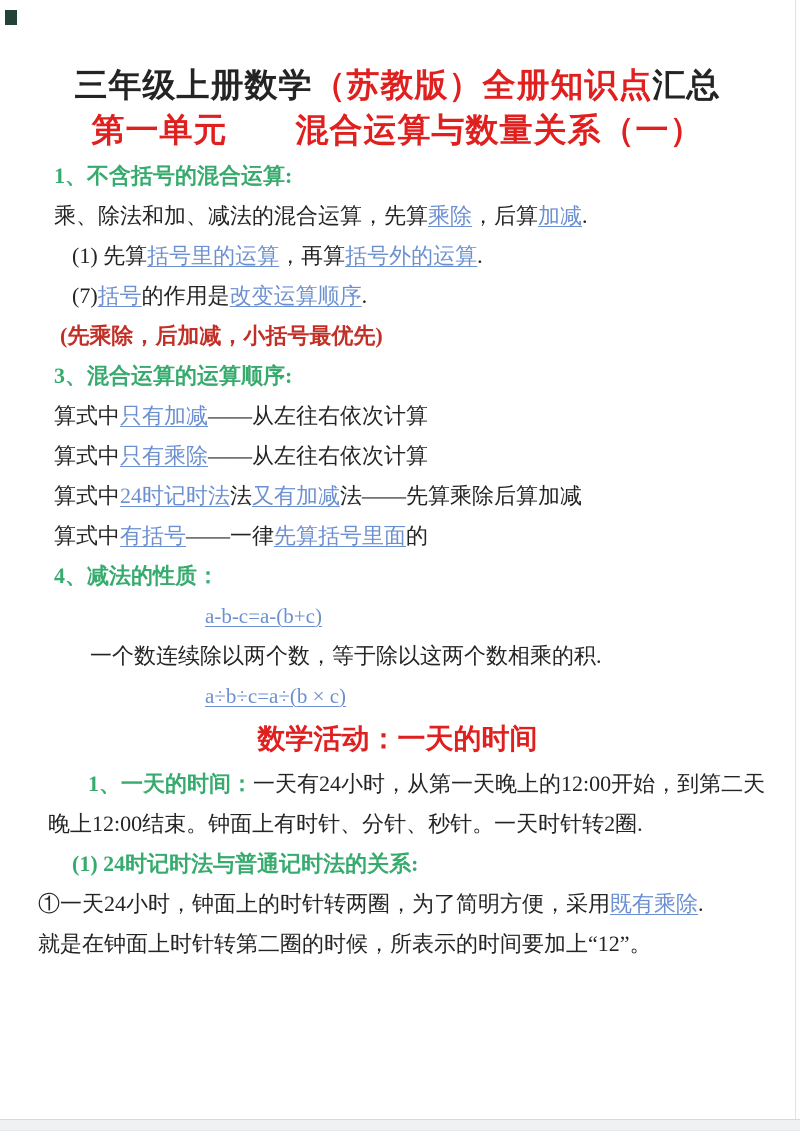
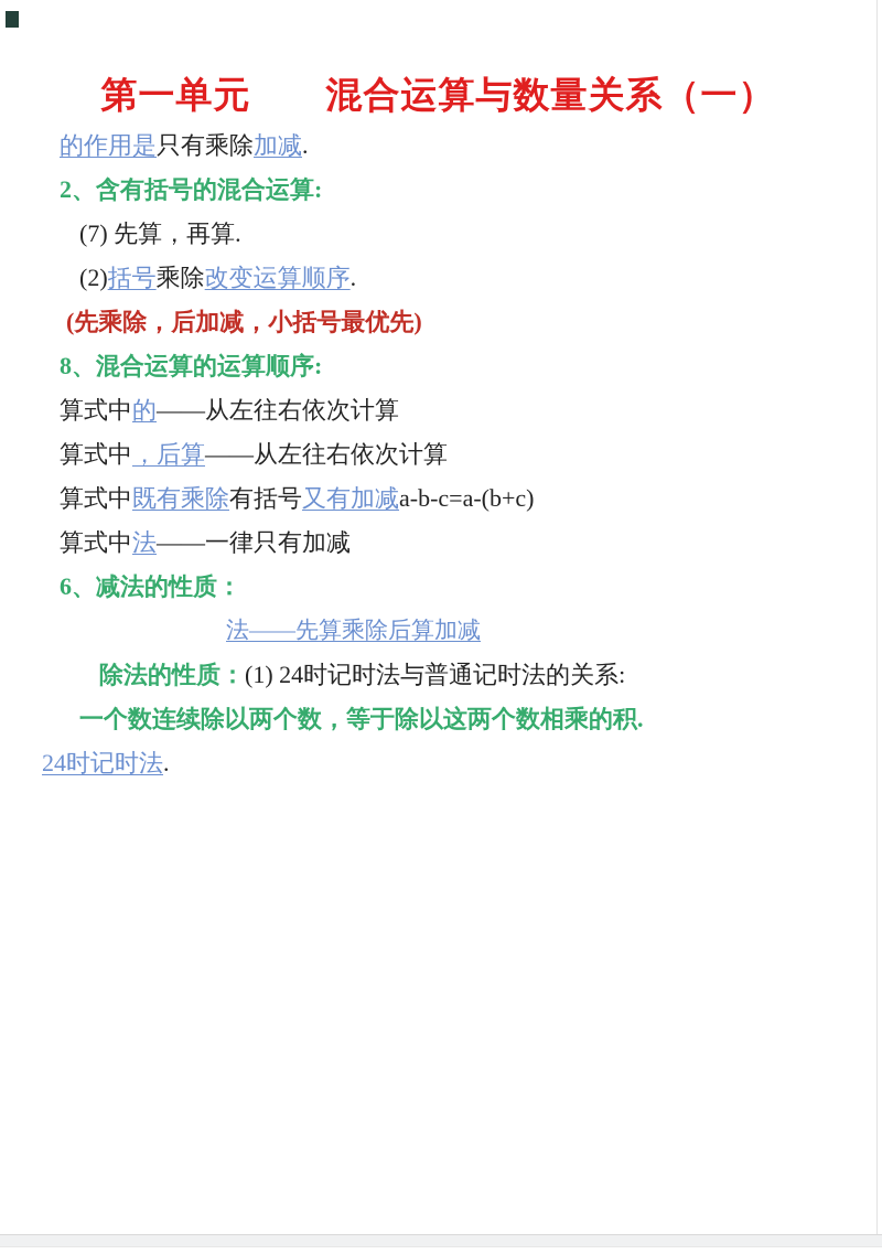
- 三年级上册数学（苏教版）全册知识点汇总
  第一单元 混合运算与数量关系（一）
- 1、不含括号的混合运算:
- 乘、除法和加、减法的混合运算，先算
- 乘除
+ 的作用是
- ，后算
+ 只有乘除
  加减
  .
+ 2、含有括号的混合运算:
- (1) 先算
+ (7) 先算
- 括号里的运算
  ，再算
- 括号外的运算
  .
- (7)
+ (2)
  括号
- 的作用是
+ 乘除
  改变运算顺序
  .
  (先乘除，后加减，小括号最优先)
- 3、混合运算的运算顺序:
+ 8、混合运算的运算顺序:
  算式中
- 只有加减
+ 的
  ——从左往右依次计算
  算式中
- 只有乘除
+ ，后算
  ——从左往右依次计算
  算式中
- 24时记时法
+ 既有乘除
- 法
+ 有括号
  又有加减
- 法——先算乘除后算加减
+ a-b-c=a-(b+c)
  算式中
- 有括号
+ 法
  ——一律
- 先算括号里面
- 的
+ 只有加减
- 4、减法的性质：
+ 6、减法的性质：
- a-b-c=a-(b+c)
+ 法——先算乘除后算加减
+ 除法的性质：
- 一个数连续除以两个数，等于除以这两个数相乘的积.
+ (1) 24时记时法与普通记时法的关系:
- a÷b÷c=a÷(b × c)
- 数学活动：一天的时间
- 1、一天的时间：
- 一天有24小时，从第一天晚上的12:00开始，到第二天
- 晚上12:00结束。钟面上有时针、分针、秒针。一天时针转2圈.
- (1) 24时记时法与普通记时法的关系:
+ 一个数连续除以两个数，等于除以这两个数相乘的积.
- ①一天24小时，钟面上的时针转两圈，为了简明方便，采用
- 既有乘除
+ 24时记时法
  .
- 就是在钟面上时针转第二圈的时候，所表示的时间要加上“12”。
